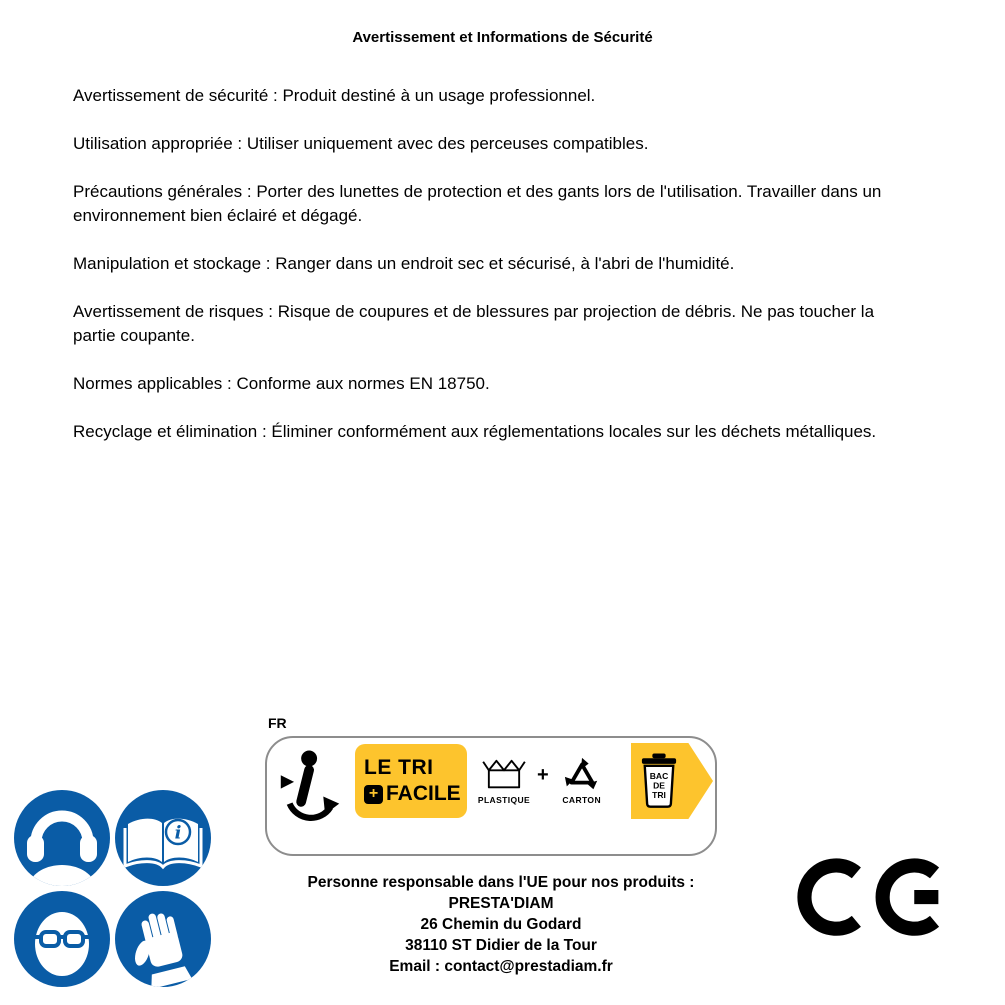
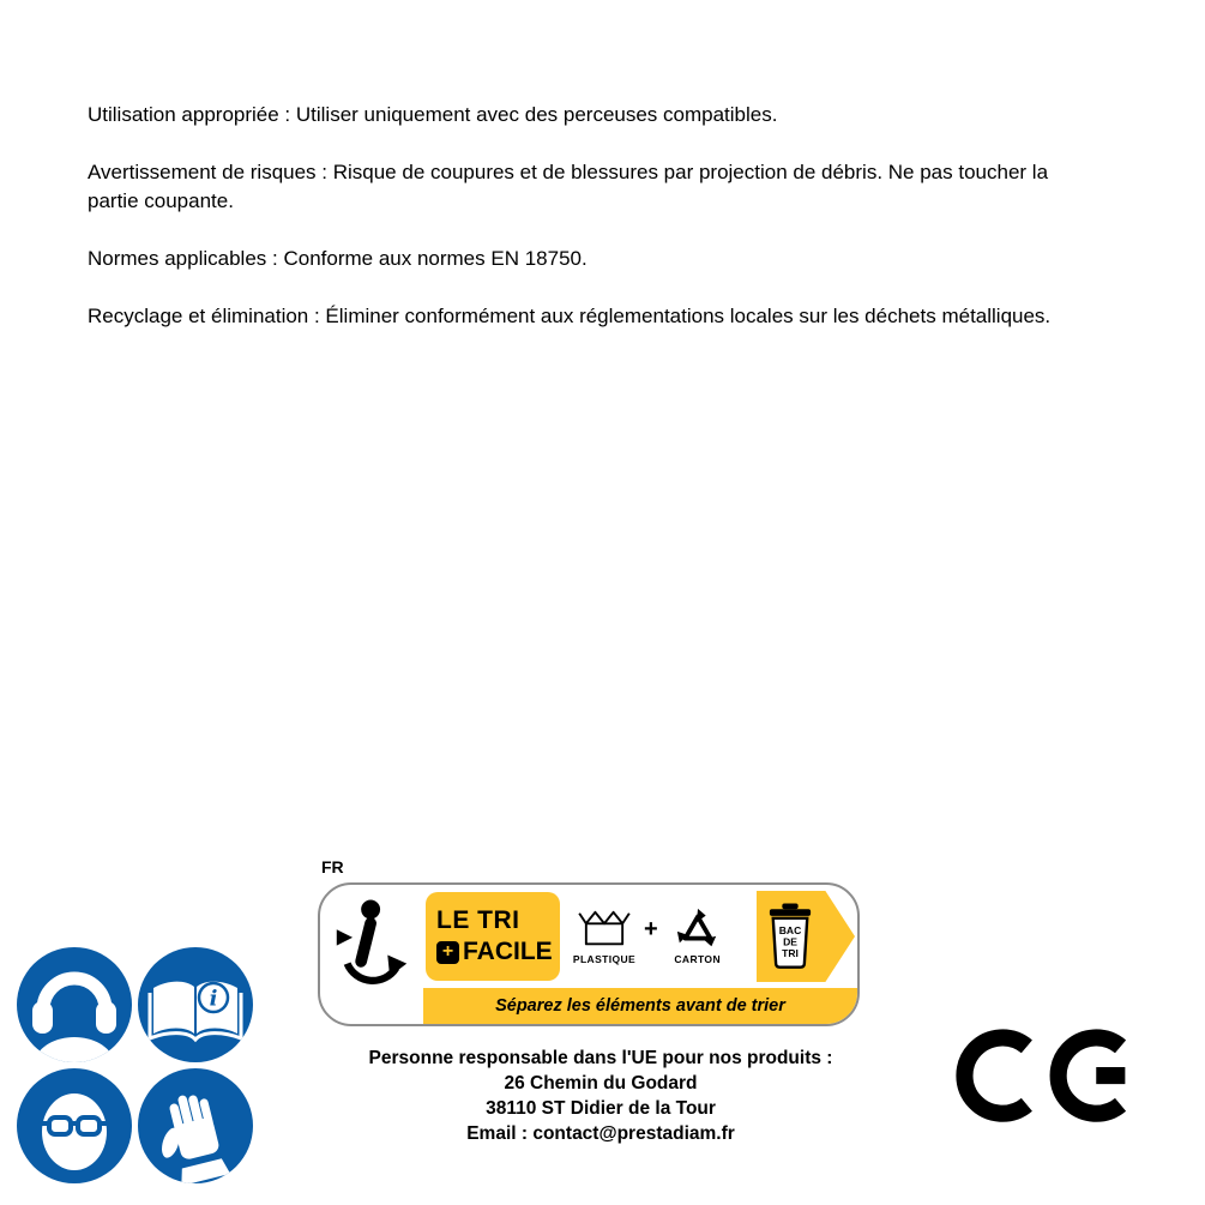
- Avertissement et Informations de Sécurité
- Avertissement de sécurité : Produit destiné à un usage professionnel.
  Utilisation appropriée : Utiliser uniquement avec des perceuses compatibles.
- Précautions générales : Porter des lunettes de protection et des gants lors de l'utilisation. Travailler dans un environnement bien éclairé et dégagé.
- Manipulation et stockage : Ranger dans un endroit sec et sécurisé, à l'abri de l'humidité.
  Avertissement de risques : Risque de coupures et de blessures par projection de débris. Ne pas toucher la partie coupante.
  Normes applicables : Conforme aux normes EN 18750.
  Recyclage et élimination : Éliminer conformément aux réglementations locales sur les déchets métalliques.
  i
  FR
  LE TRI
  +
  FACILE
  PLASTIQUE
  +
  CARTON
  BAC
  DE
  TRI
+ Séparez les éléments avant de trier
  Personne responsable dans l'UE pour nos produits :
- PRESTA'DIAM
  26 Chemin du Godard
  38110 ST Didier de la Tour
  Email : contact@prestadiam.fr
